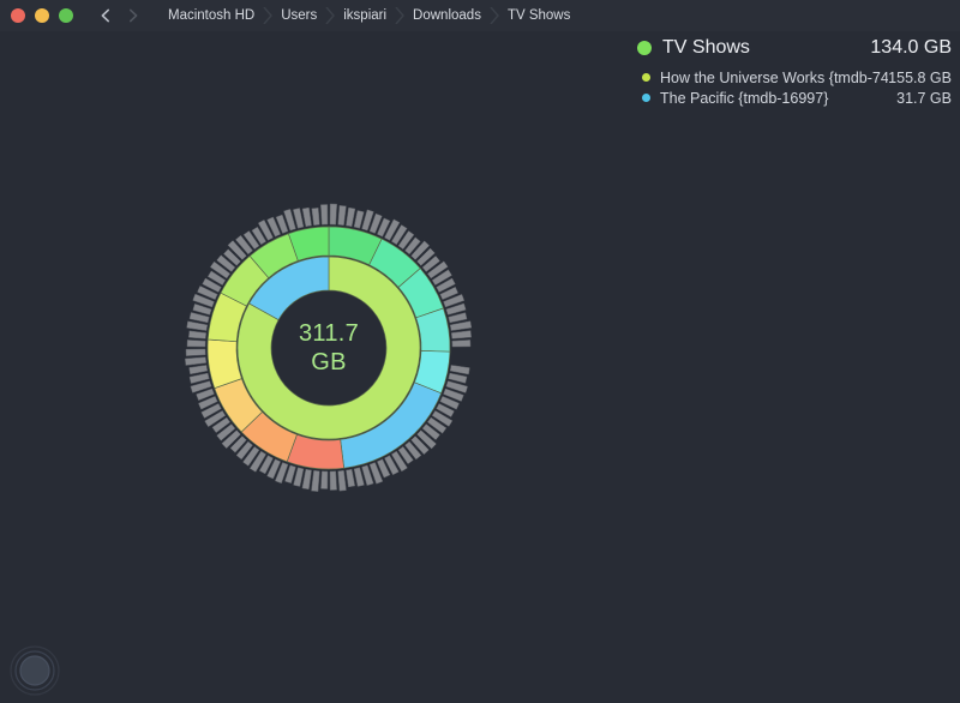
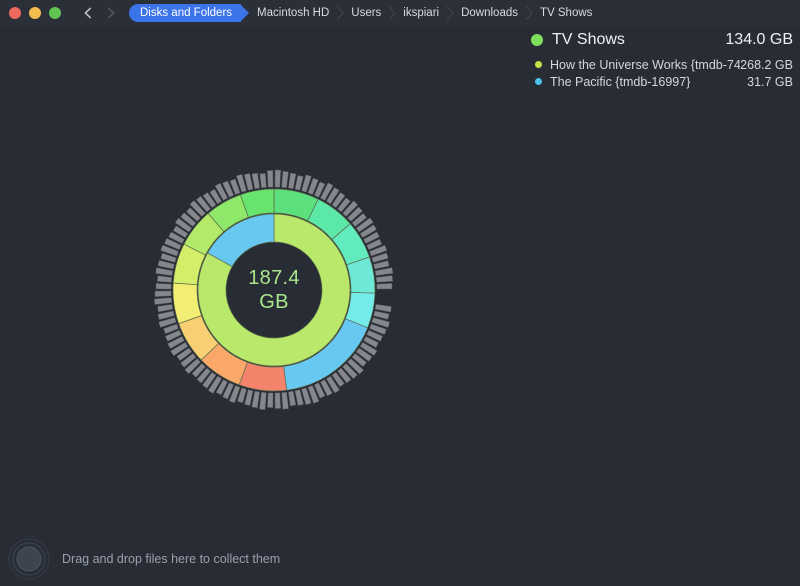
+ Disks and Folders
  Macintosh HD
  Users
  ikspiari
  Downloads
  TV Shows
  TV Shows
  134.0 GB
  How the Universe Works {tmdb-74
- 155.8 GB
+ 268.2 GB
  The Pacific {tmdb-16997}
  31.7 GB
- 311.7
+ 187.4
  GB
+ Drag and drop files here to collect them
